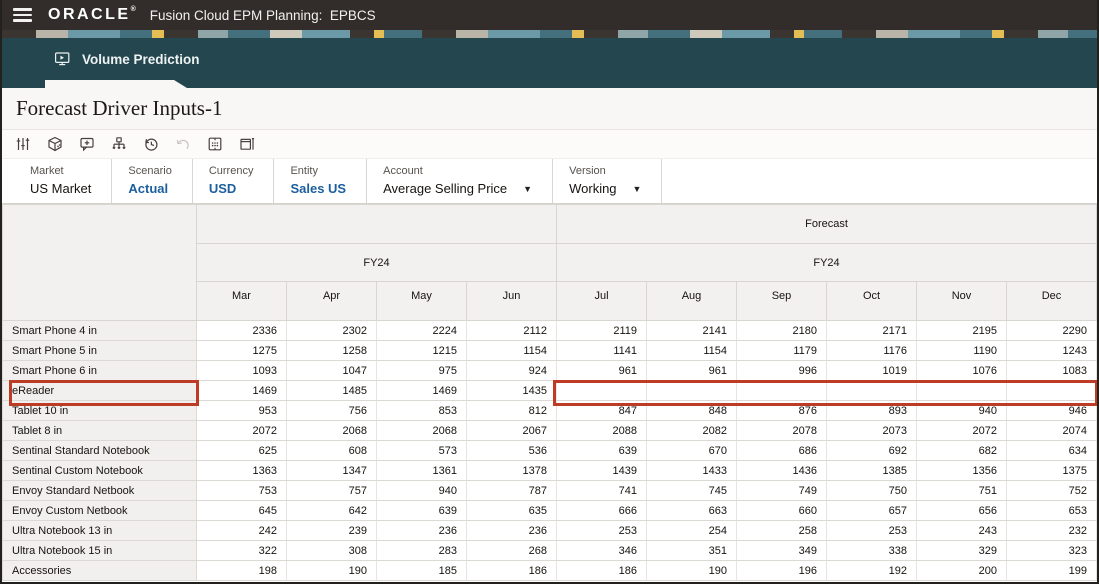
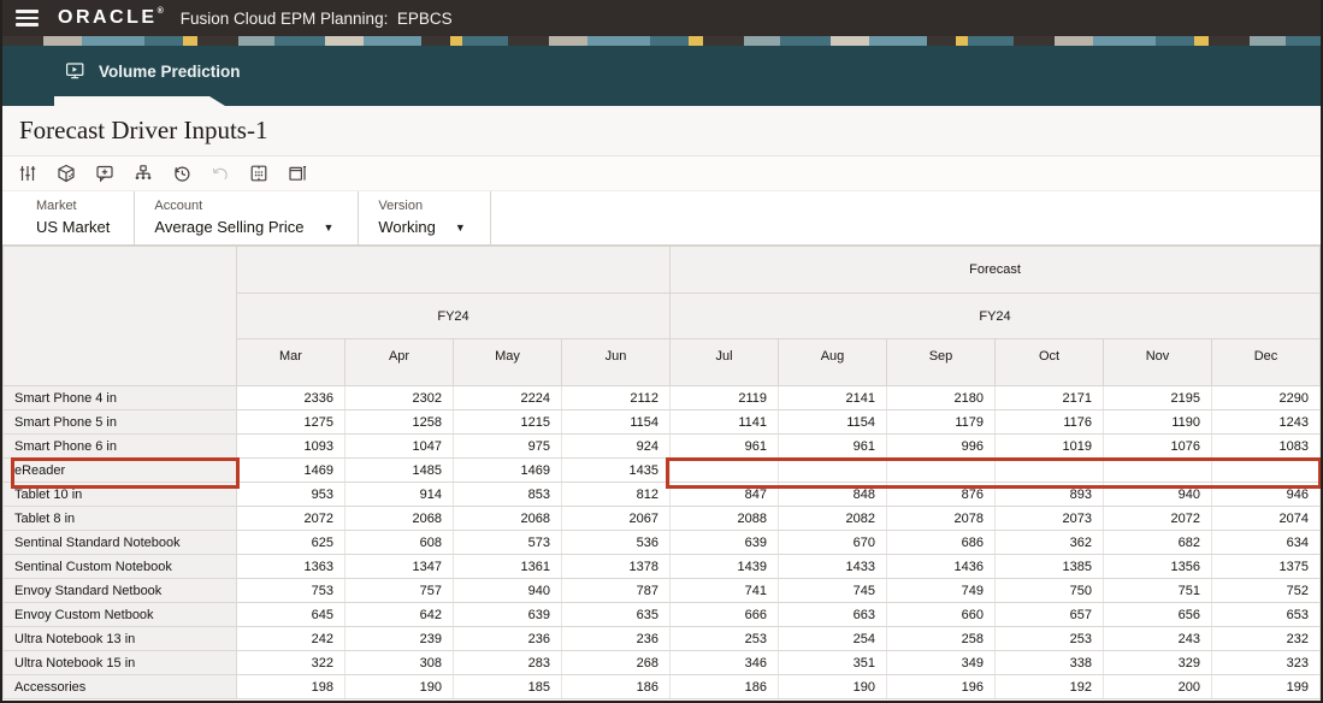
  ORACLE
  Fusion Cloud EPM Planning: EPBCS
  Volume Prediction
  Forecast Driver Inputs-1
  Market
  US Market
- Scenario
- Actual
- Currency
- USD
- Entity
- Sales US
  Account
  Average Selling Price
  ▼
  Version
  Working
  ▼
  		Forecast
  FY24	FY24
  Mar	Apr	May	Jun	Jul	Aug	Sep	Oct	Nov	Dec
  Smart Phone 4 in	2336	2302	2224	2112	2119	2141	2180	2171	2195	2290
  Smart Phone 5 in	1275	1258	1215	1154	1141	1154	1179	1176	1190	1243
  Smart Phone 6 in	1093	1047	975	924	961	961	996	1019	1076	1083
  eReader	1469	1485	1469	1435
- Tablet 10 in	953	756	853	812	847	848	876	893	940	946
+ Tablet 10 in	953	914	853	812	847	848	876	893	940	946
  Tablet 8 in	2072	2068	2068	2067	2088	2082	2078	2073	2072	2074
- Sentinal Standard Notebook	625	608	573	536	639	670	686	692	682	634
+ Sentinal Standard Notebook	625	608	573	536	639	670	686	362	682	634
  Sentinal Custom Notebook	1363	1347	1361	1378	1439	1433	1436	1385	1356	1375
  Envoy Standard Netbook	753	757	940	787	741	745	749	750	751	752
  Envoy Custom Netbook	645	642	639	635	666	663	660	657	656	653
  Ultra Notebook 13 in	242	239	236	236	253	254	258	253	243	232
  Ultra Notebook 15 in	322	308	283	268	346	351	349	338	329	323
  Accessories	198	190	185	186	186	190	196	192	200	199
